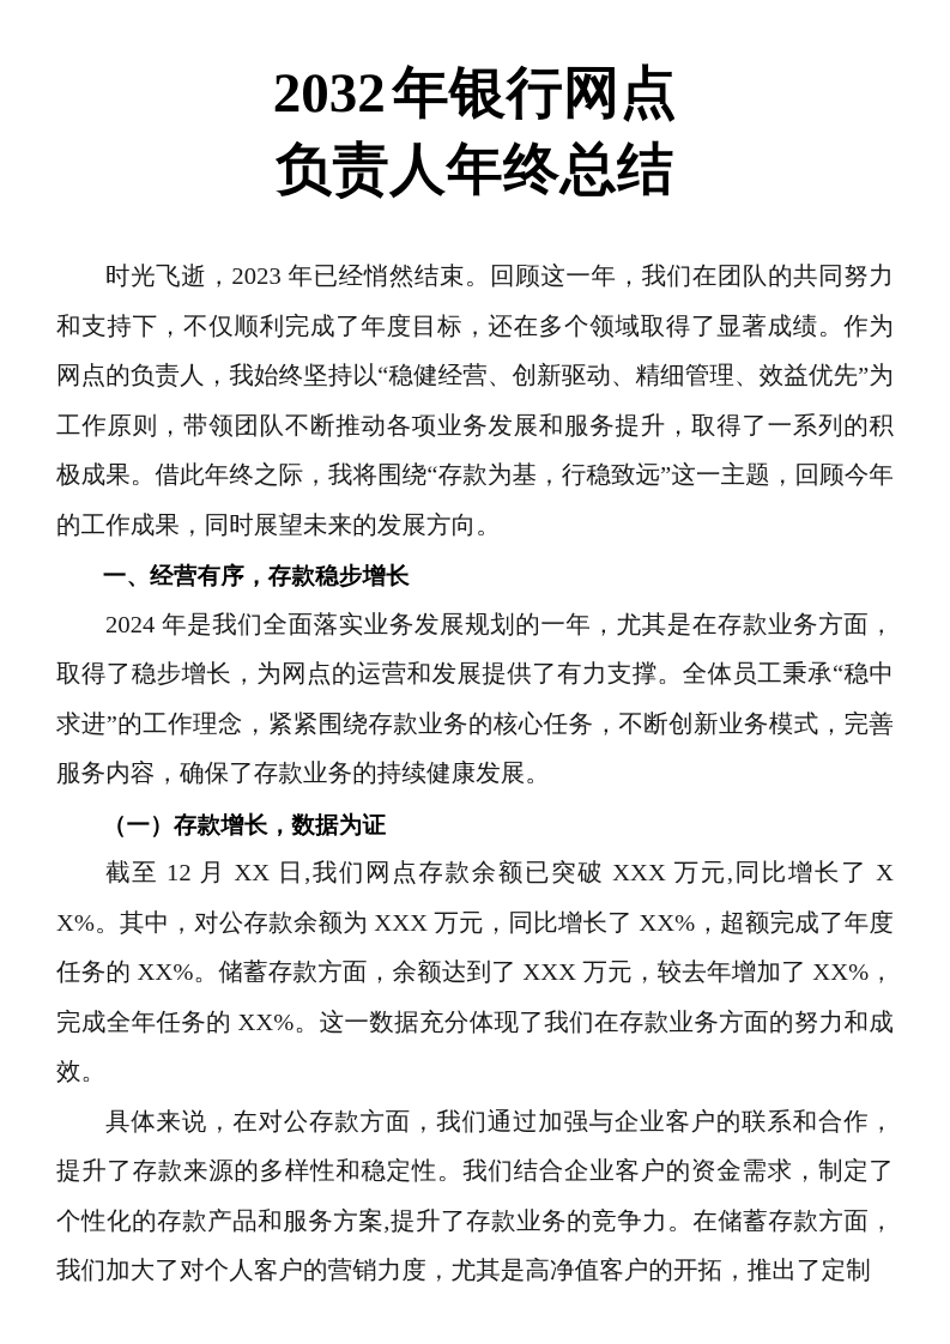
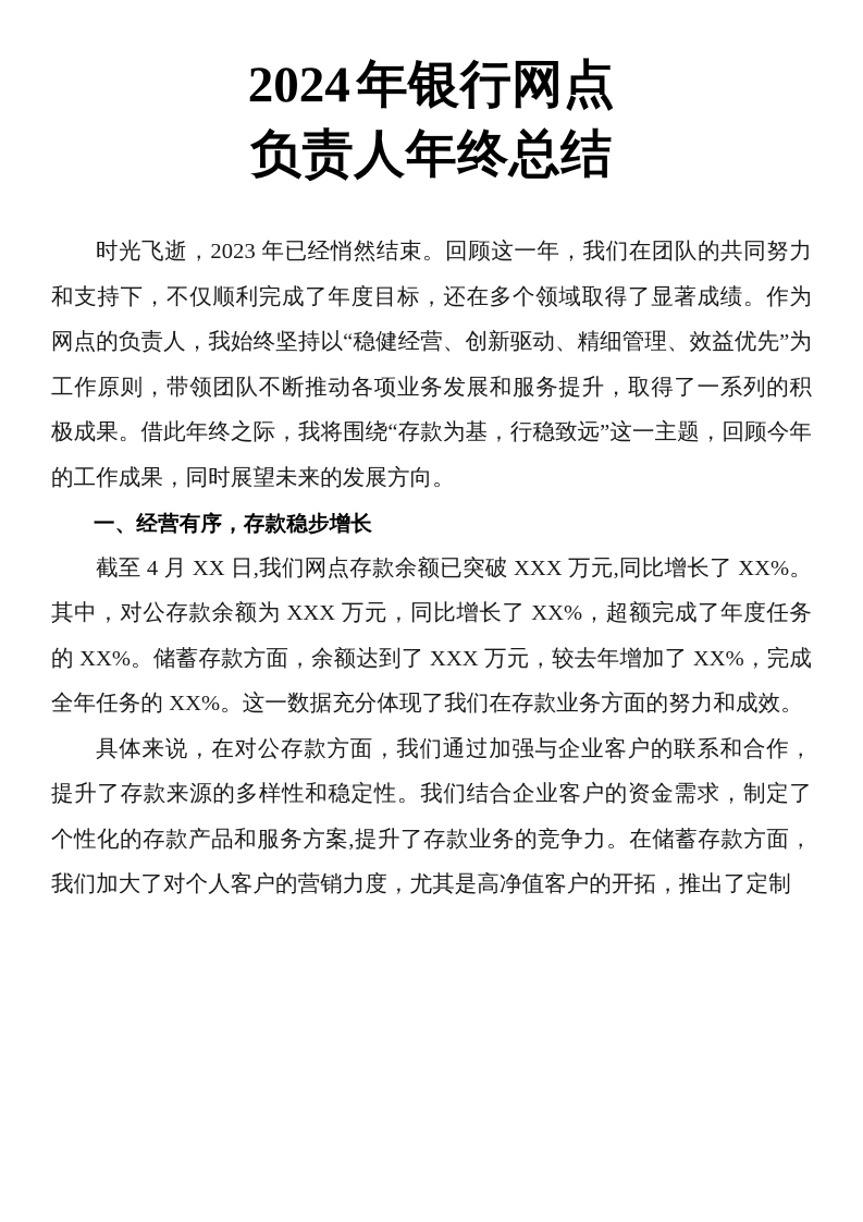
- 2032年银行网点
+ 2024年银行网点
  负责人年终总结
  时光飞逝，2023 年已经悄然结束。回顾这一年，我们在团队的共同努力和支持下，不仅顺利完成了年度目标，还在多个领域取得了显著成绩。作为网点的负责人，我始终坚持以“稳健经营、创新驱动、精细管理、效益优先”为工作原则，带领团队不断推动各项业务发展和服务提升，取得了一系列的积极成果。借此年终之际，我将围绕“存款为基，行稳致远”这一主题，回顾今年的工作成果，同时展望未来的发展方向。
  一、经营有序，存款稳步增长
- 2024 年是我们全面落实业务发展规划的一年，尤其是在存款业务方面，取得了稳步增长，为网点的运营和发展提供了有力支撑。全体员工秉承“稳中求进”的工作理念，紧紧围绕存款业务的核心任务，不断创新业务模式，完善服务内容，确保了存款业务的持续健康发展。
- （一）存款增长，数据为证
- 截至 12 月 XX 日,我们网点存款余额已突破 XXX 万元,同比增长了 XX%。其中，对公存款余额为 XXX 万元，同比增长了 XX%，超额完成了年度任务的 XX%。储蓄存款方面，余额达到了 XXX 万元，较去年增加了 XX%，完成全年任务的 XX%。这一数据充分体现了我们在存款业务方面的努力和成效。
+ 截至 4 月 XX 日,我们网点存款余额已突破 XXX 万元,同比增长了 XX%。其中，对公存款余额为 XXX 万元，同比增长了 XX%，超额完成了年度任务的 XX%。储蓄存款方面，余额达到了 XXX 万元，较去年增加了 XX%，完成全年任务的 XX%。这一数据充分体现了我们在存款业务方面的努力和成效。
  具体来说，在对公存款方面，我们通过加强与企业客户的联系和合作，提升了存款来源的多样性和稳定性。我们结合企业客户的资金需求，制定了个性化的存款产品和服务方案,提升了存款业务的竞争力。在储蓄存款方面，我们加大了对个人客户的营销力度，尤其是高净值客户的开拓，推出了定制
